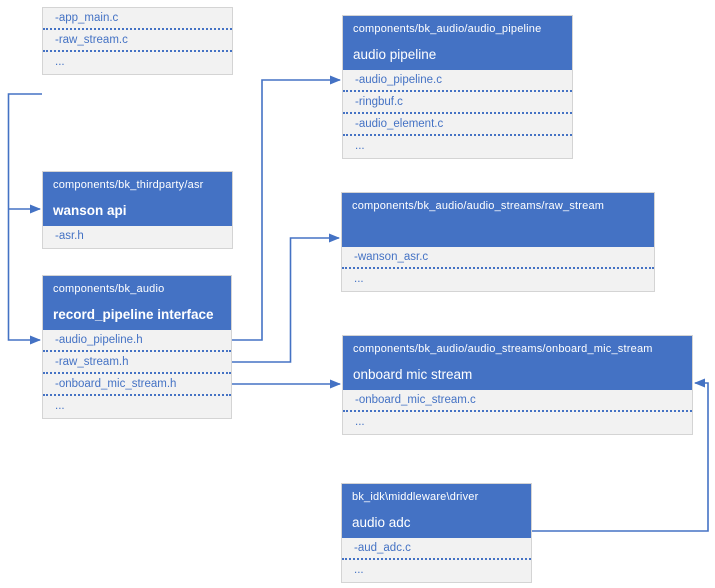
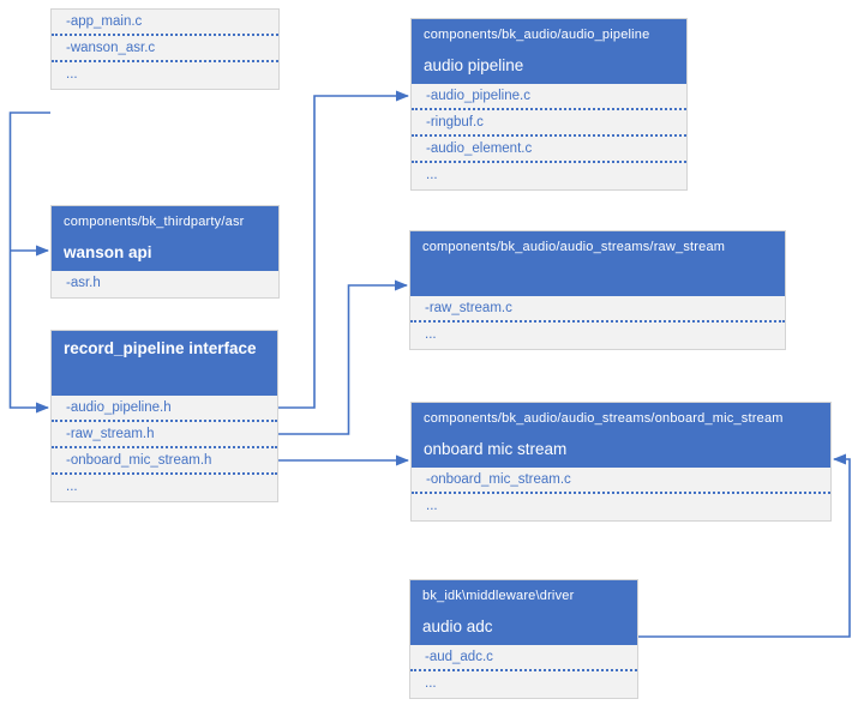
  -app_main.c
- -raw_stream.c
+ -wanson_asr.c
  ...
  components/bk_audio/audio_pipeline
  audio pipeline
  -audio_pipeline.c
  -ringbuf.c
  -audio_element.c
  ...
  components/bk_thirdparty/asr
  wanson api
  -asr.h
  components/bk_audio/audio_streams/raw_stream
- -wanson_asr.c
+ -raw_stream.c
  ...
- components/bk_audio
  record_pipeline interface
  -audio_pipeline.h
  -raw_stream.h
  -onboard_mic_stream.h
  ...
  components/bk_audio/audio_streams/onboard_mic_stream
  onboard mic stream
  -onboard_mic_stream.c
  ...
  bk_idk\middleware\driver
  audio adc
  -aud_adc.c
  ...
